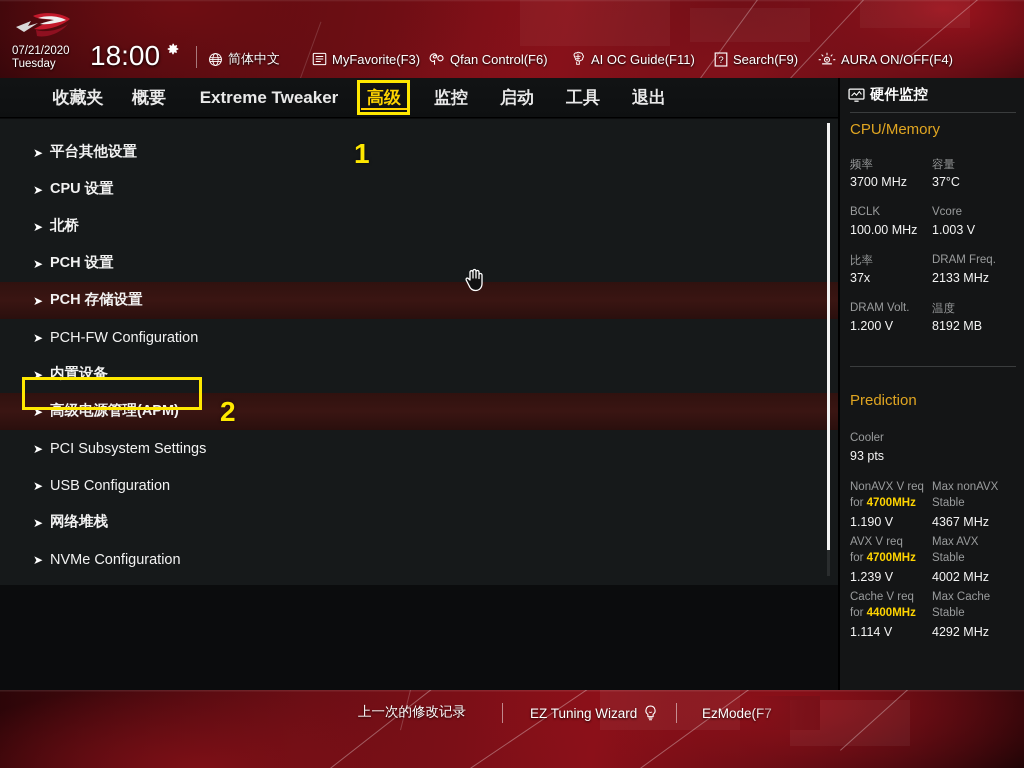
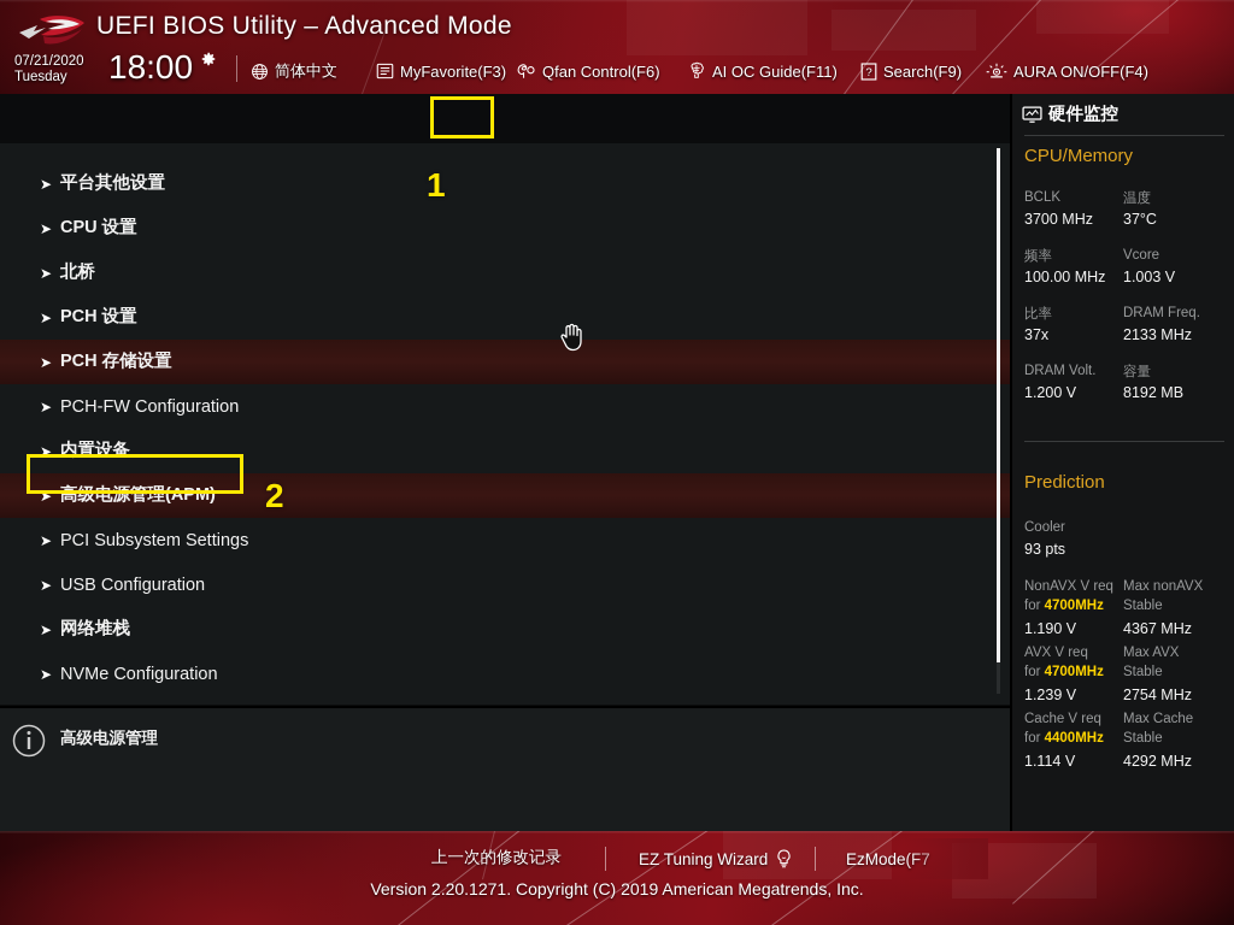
+ UEFI BIOS Utility – Advanced Mode
  07/21/2020
  Tuesday
  18:00
  简体中文
  MyFavorite(F3)
  Qfan Control(F6)
  AI OC Guide(F11)
  ?
  Search(F9)
  AURA ON/OFF(F4)
- 收藏夹
- 概要
- Extreme Tweaker
- 高级
- 监控
- 启动
- 工具
- 退出
  ➤
  平台其他设置
  ➤
  CPU 设置
  ➤
  北桥
  ➤
  PCH 设置
  ➤
  PCH 存储设置
  ➤
  PCH-FW Configuration
  ➤
  内置设备
  ➤
  高级电源管理(APM)
  ➤
  PCI Subsystem Settings
  ➤
  USB Configuration
  ➤
  网络堆栈
  ➤
  NVMe Configuration
+ 高级电源管理
  硬件监控
  CPU/Memory
- 频率
+ BCLK
  3700 MHz
- 容量
+ 温度
  37°C
- BCLK
+ 频率
  100.00 MHz
  Vcore
  1.003 V
  比率
  37x
  DRAM Freq.
  2133 MHz
  DRAM Volt.
  1.200 V
- 温度
+ 容量
  8192 MB
  Prediction
  Cooler
  93 pts
  NonAVX V req
  for 4700MHz
  1.190 V
  Max nonAVX
  Stable
  4367 MHz
  AVX V req
  for 4700MHz
  1.239 V
  Max AVX
  Stable
- 4002 MHz
+ 2754 MHz
  Cache V req
  for 4400MHz
  1.114 V
  Max Cache
  Stable
  4292 MHz
  上一次的修改记录
  EZ Tuning Wizard
+ Version 2.20.1271. Copyright (C) 2019 American Megatrends, Inc.
  1
  2
